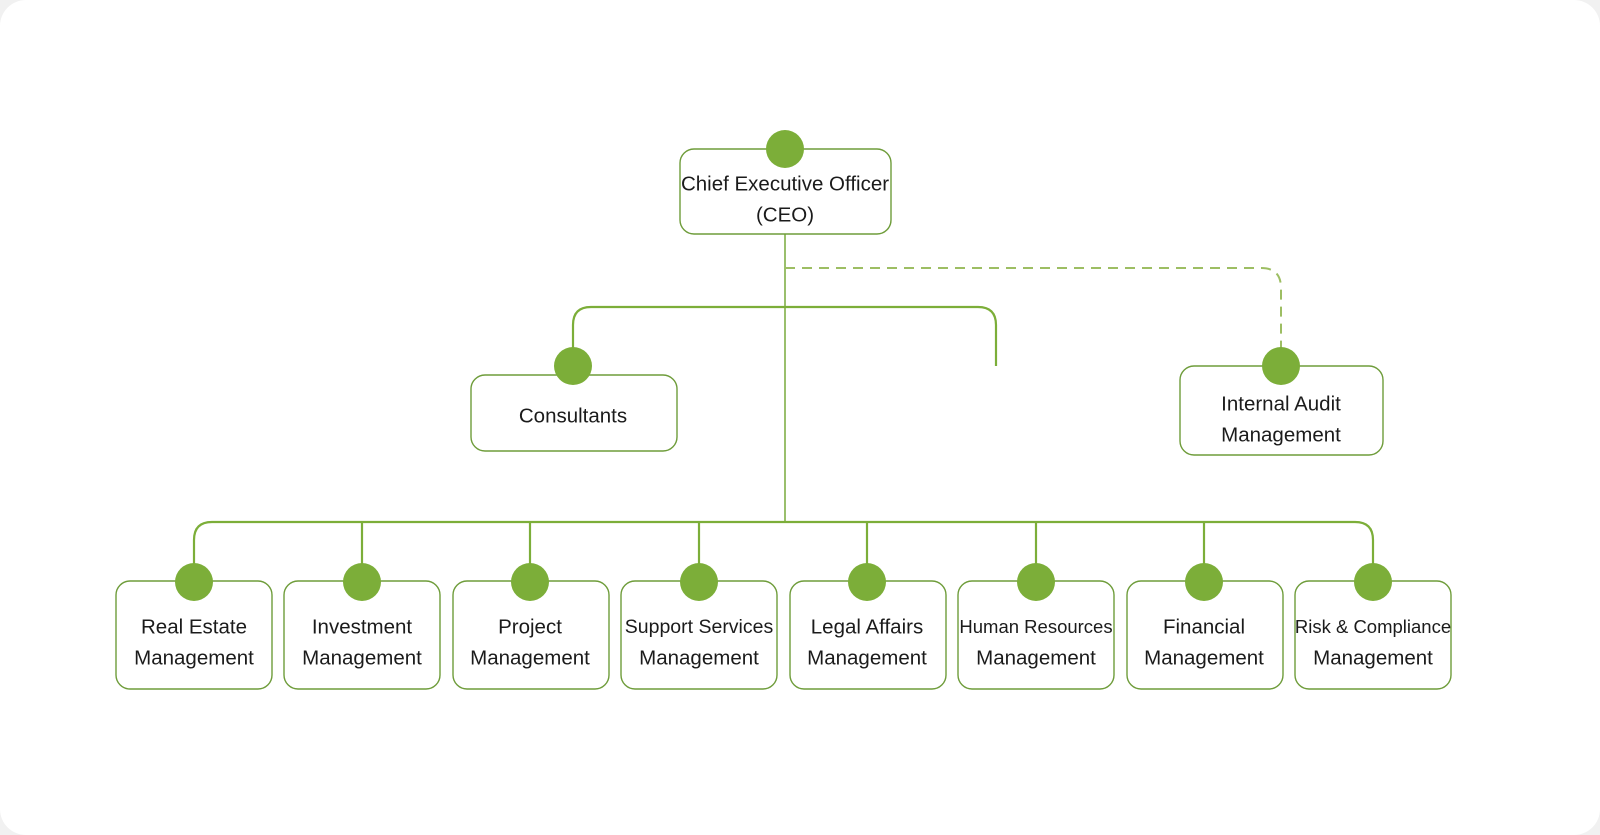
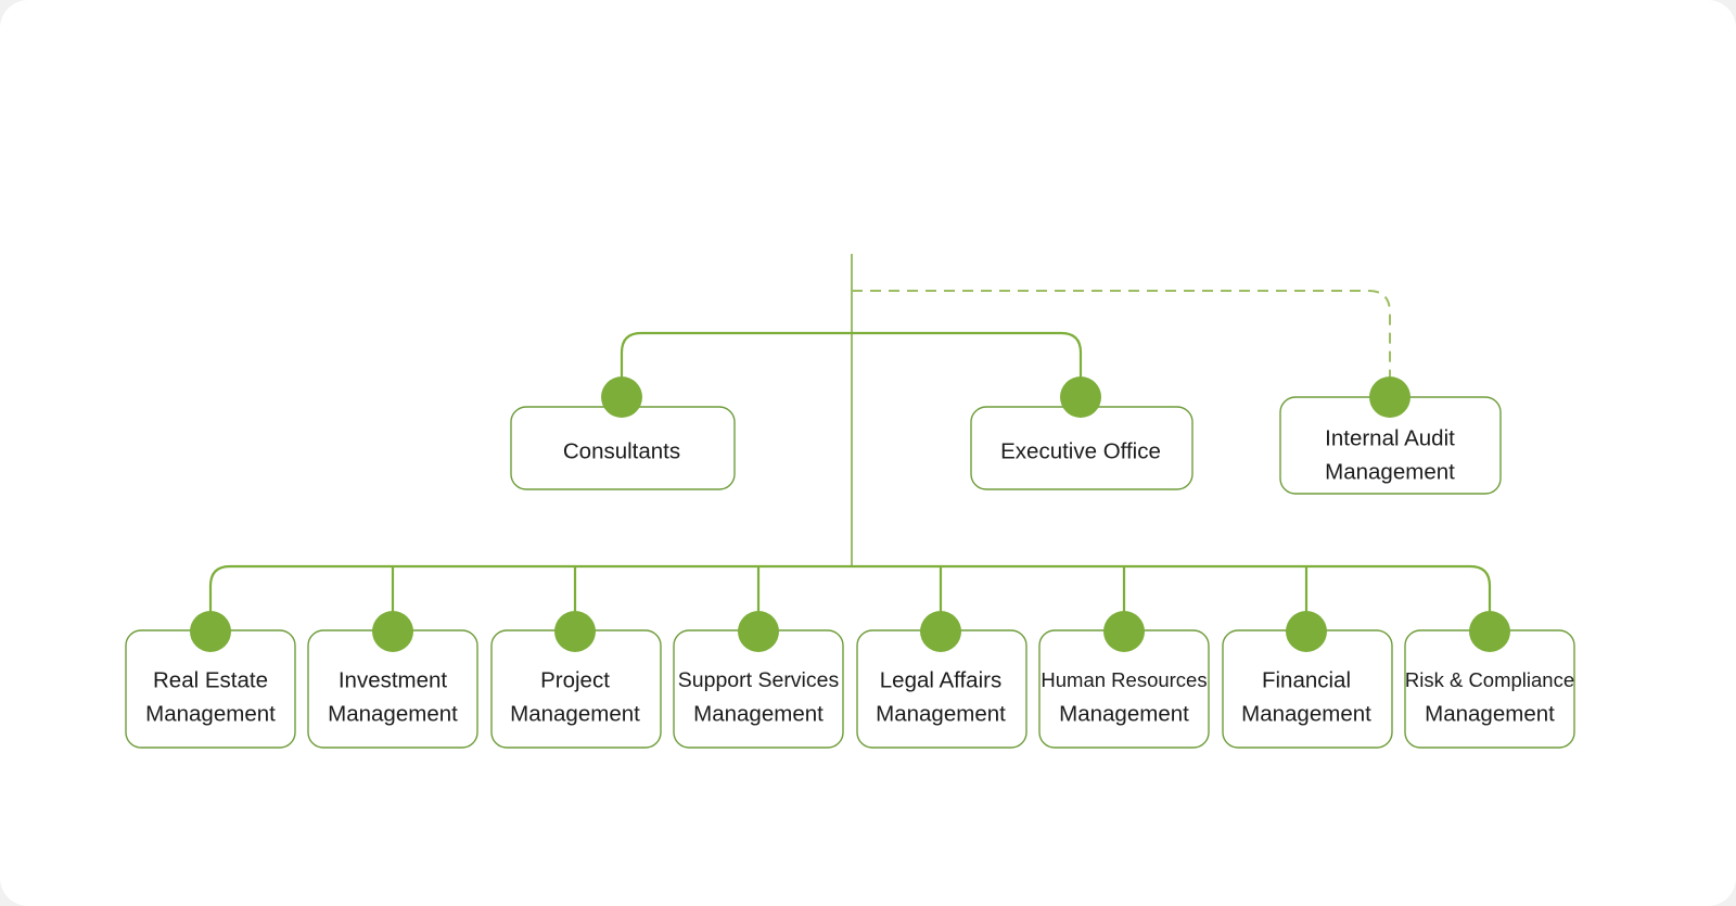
- Chief Executive Officer
- (CEO)
  Consultants
+ Executive Office
  Internal Audit
  Management
  Real Estate
  Management
  Investment
  Management
  Project
  Management
  Support Services
  Management
  Legal Affairs
  Management
  Human Resources
  Management
  Financial
  Management
  Risk & Compliance
  Management
